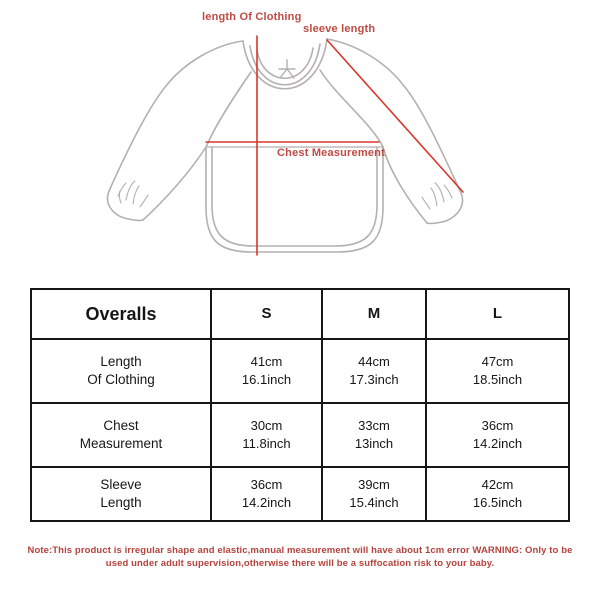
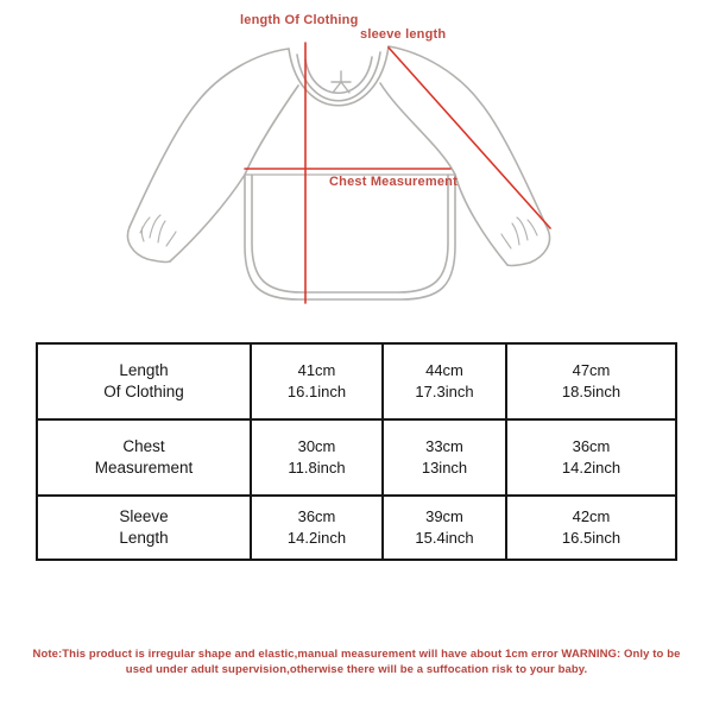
  length Of Clothing
  sleeve length
  Chest Measurement
- Overalls	S	M	L
  Length Of Clothing	41cm 16.1inch	44cm 17.3inch	47cm 18.5inch
  Chest Measurement	30cm 11.8inch	33cm 13inch	36cm 14.2inch
  Sleeve Length	36cm 14.2inch	39cm 15.4inch	42cm 16.5inch
  Note:This product is irregular shape and elastic,manual measurement will have about 1cm error WARNING: Only to be used under adult supervision,otherwise there will be a suffocation risk to your baby.
